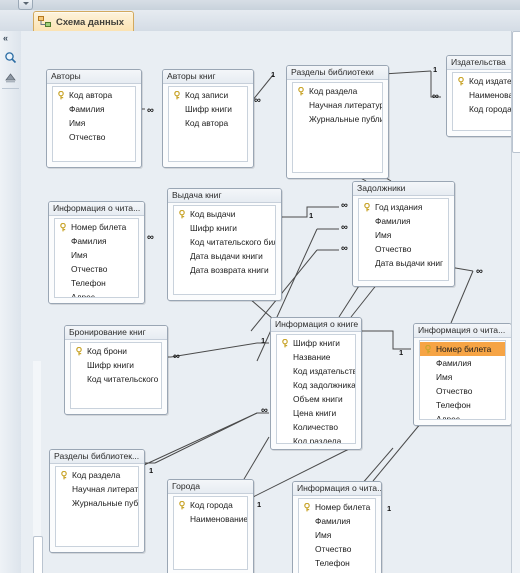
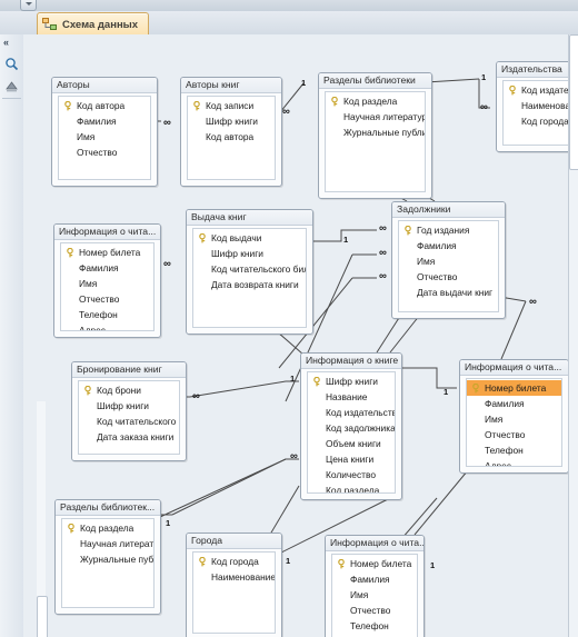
  Схема данных
  «
  ∞
  ∞
  1
  1
  ∞
  ∞
  1
  ∞
  ∞
  ∞
  ∞
  ∞
  1
  ∞
  1
  1
  1
  1
  Авторы
  Код автора
  Фамилия
  Имя
  Отчество
  Авторы книг
  Код записи
  Шифр книги
  Код автора
  Разделы библиотеки
  Код раздела
  Научная литератур
  Журнальные публ
  Издательства
  Код города
  Информация о чита...
  Номер билета
  Фамилия
  Имя
  Отчество
  Телефон
  Выдача книг
  Код выдачи
  Шифр книги
  Код читательского би
- Дата выдачи книги
  Дата возврата книги
  Задолжники
  Год издания
  Фамилия
  Имя
  Отчество
  Дата выдачи книг
  Бронирование книг
  Код брони
  Шифр книги
  Код читательского
+ Дата заказа книги
  Информация о книге
  Шифр книги
  Название
  Код издательств
  Код задолжника
  Объем книги
  Цена книги
  Количество
  Код раздела
  Информация о чита...
  Номер билета
  Фамилия
  Имя
  Отчество
  Телефон
  Разделы библиотек...
  Код раздела
  Научная литерат
  Журнальные пуб
  Города
  Код города
  Наименование
  Информация о чита..
  Номер билета
  Фамилия
  Имя
  Отчество
  Телефон
